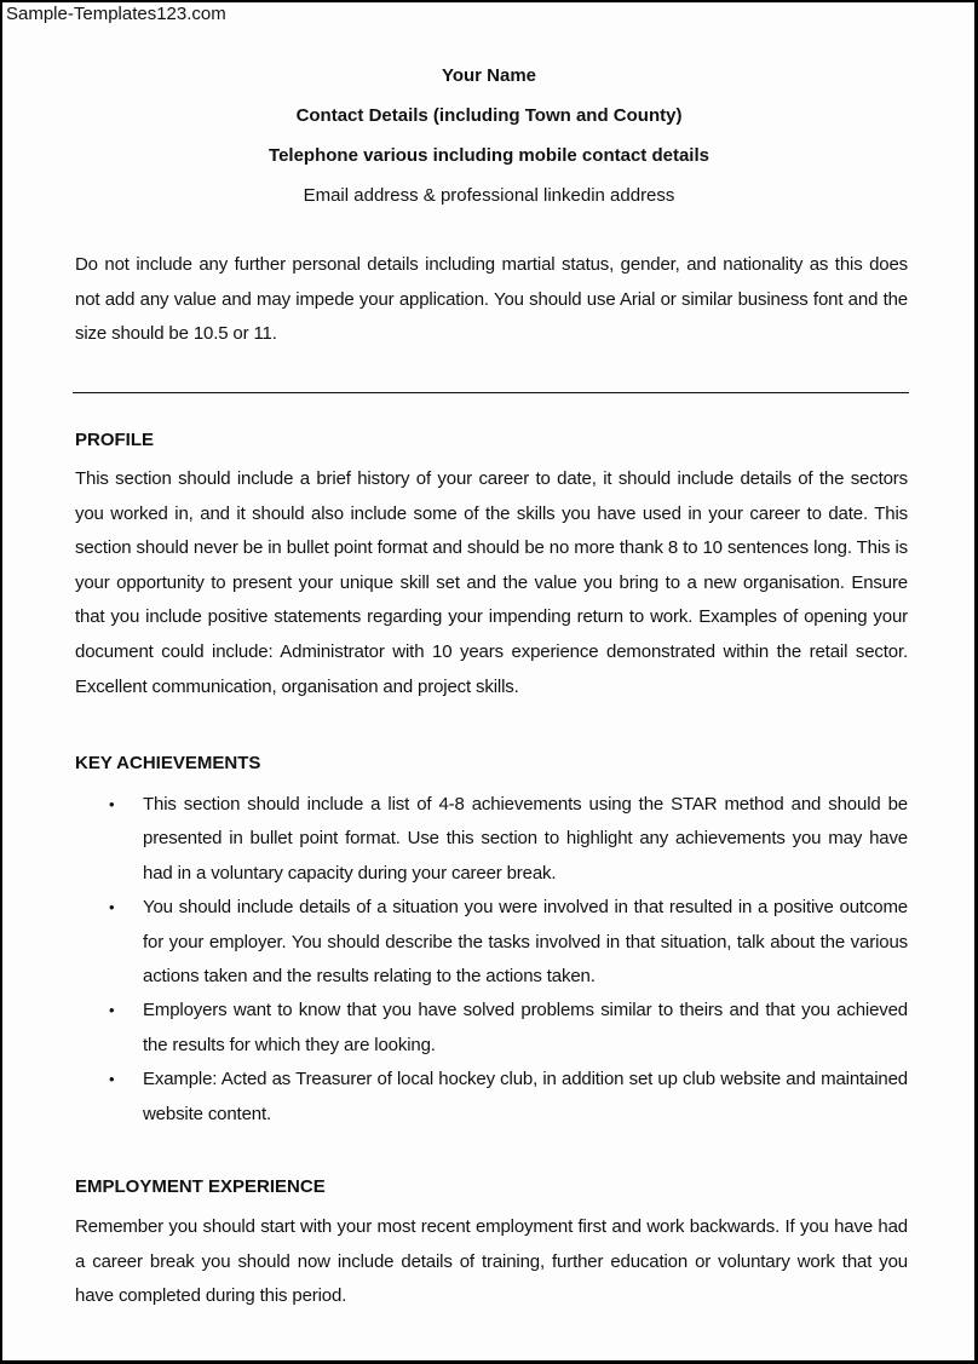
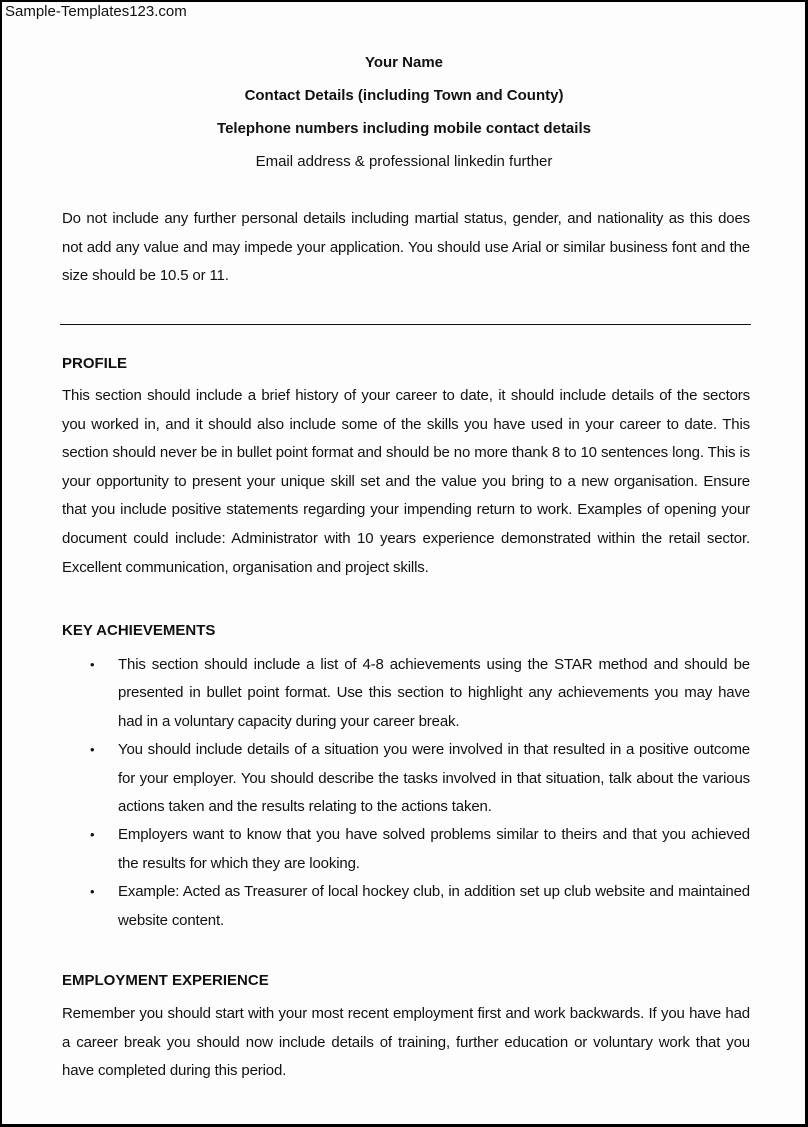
  Sample-Templates123.com
  Your Name
  Contact Details (including Town and County)
- Telephone various including mobile contact details
+ Telephone numbers including mobile contact details
- Email address & professional linkedin address
+ Email address & professional linkedin further
  Do not include any further personal details including martial status, gender, and nationality as this does not add any value and may impede your application. You should use Arial or similar business font and the size should be 10.5 or 11.
  PROFILE
  This section should include a brief history of your career to date, it should include details of the sectors you worked in, and it should also include some of the skills you have used in your career to date. This section should never be in bullet point format and should be no more thank 8 to 10 sentences long. This is your opportunity to present your unique skill set and the value you bring to a new organisation. Ensure that you include positive statements regarding your impending return to work. Examples of opening your document could include: Administrator with 10 years experience demonstrated within the retail sector. Excellent communication, organisation and project skills.
  KEY ACHIEVEMENTS
  •
  This section should include a list of 4-8 achievements using the STAR method and should be presented in bullet point format. Use this section to highlight any achievements you may have had in a voluntary capacity during your career break.
  •
  You should include details of a situation you were involved in that resulted in a positive outcome for your employer. You should describe the tasks involved in that situation, talk about the various actions taken and the results relating to the actions taken.
  •
  Employers want to know that you have solved problems similar to theirs and that you achieved the results for which they are looking.
  •
  Example: Acted as Treasurer of local hockey club, in addition set up club website and maintained website content.
  EMPLOYMENT EXPERIENCE
  Remember you should start with your most recent employment first and work backwards. If you have had a career break you should now include details of training, further education or voluntary work that you have completed during this period.
